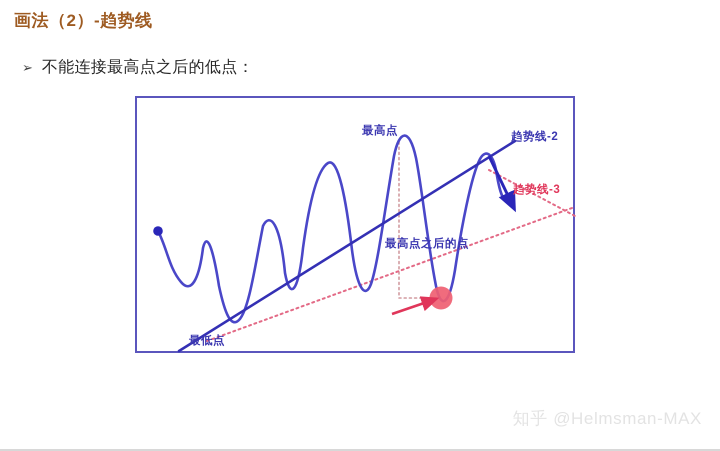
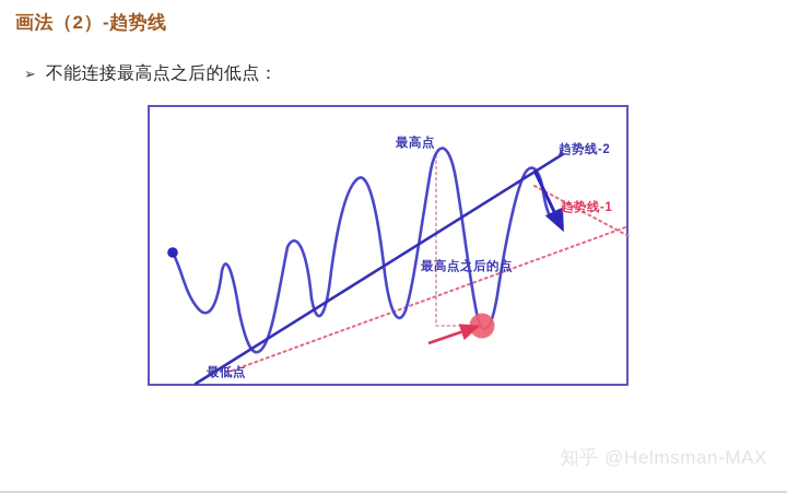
  画法（2）-趋势线
  ➢
  不能连接最高点之后的低点：
  最高点
  趋势线-2
- 趋势线-3
+ 趋势线-1
  最高点之后的点
  最低点
  知乎 @Helmsman-MAX
